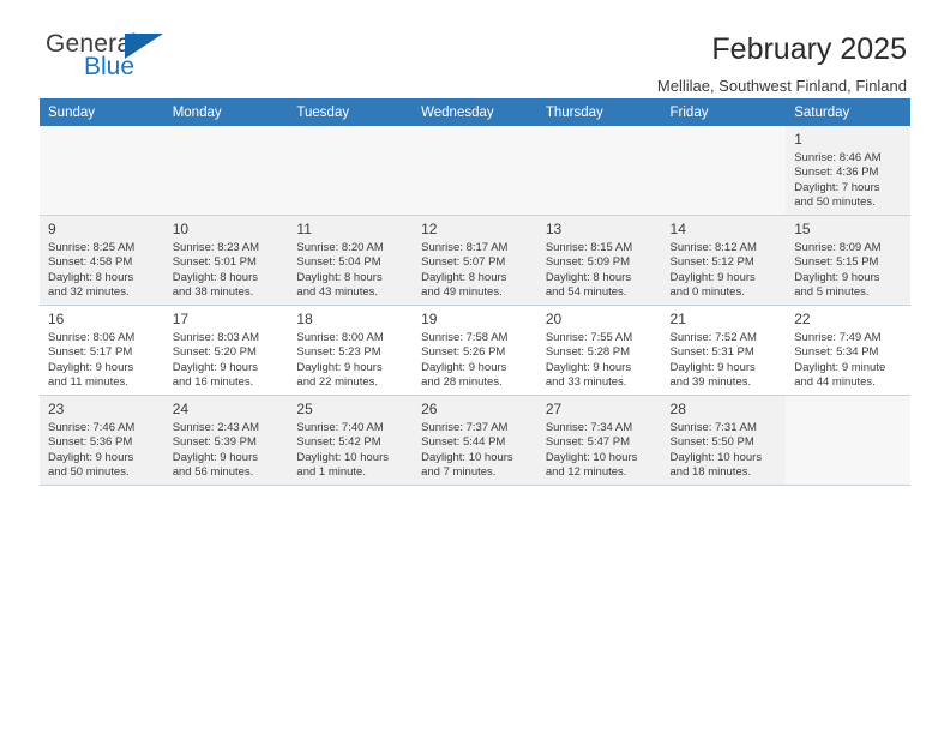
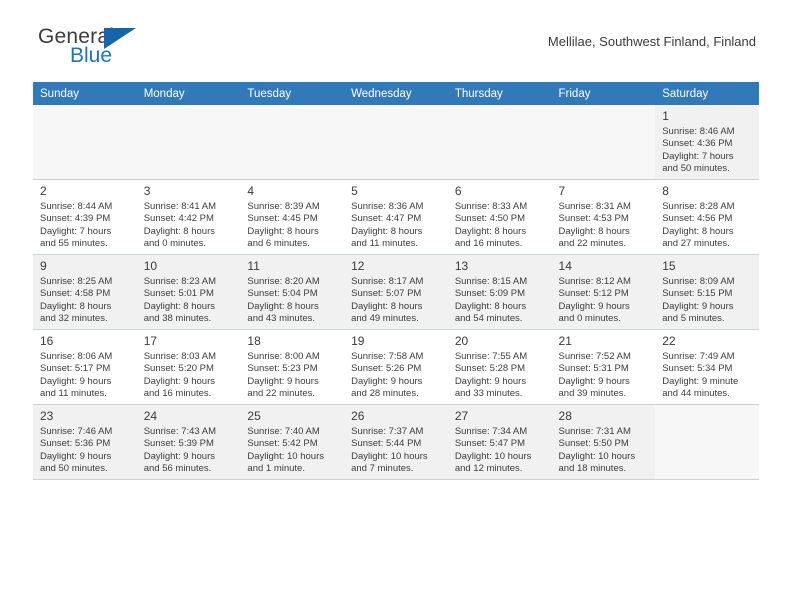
  General
  Blue
- February 2025
  Mellilae, Southwest Finland, Finland
  Sunday	Monday	Tuesday	Wednesday	Thursday	Friday	Saturday
  						1Sunrise: 8:46 AM Sunset: 4:36 PM Daylight: 7 hours and 50 minutes.
+ 2Sunrise: 8:44 AM Sunset: 4:39 PM Daylight: 7 hours and 55 minutes.	3Sunrise: 8:41 AM Sunset: 4:42 PM Daylight: 8 hours and 0 minutes.	4Sunrise: 8:39 AM Sunset: 4:45 PM Daylight: 8 hours and 6 minutes.	5Sunrise: 8:36 AM Sunset: 4:47 PM Daylight: 8 hours and 11 minutes.	6Sunrise: 8:33 AM Sunset: 4:50 PM Daylight: 8 hours and 16 minutes.	7Sunrise: 8:31 AM Sunset: 4:53 PM Daylight: 8 hours and 22 minutes.	8Sunrise: 8:28 AM Sunset: 4:56 PM Daylight: 8 hours and 27 minutes.
  9Sunrise: 8:25 AM Sunset: 4:58 PM Daylight: 8 hours and 32 minutes.	10Sunrise: 8:23 AM Sunset: 5:01 PM Daylight: 8 hours and 38 minutes.	11Sunrise: 8:20 AM Sunset: 5:04 PM Daylight: 8 hours and 43 minutes.	12Sunrise: 8:17 AM Sunset: 5:07 PM Daylight: 8 hours and 49 minutes.	13Sunrise: 8:15 AM Sunset: 5:09 PM Daylight: 8 hours and 54 minutes.	14Sunrise: 8:12 AM Sunset: 5:12 PM Daylight: 9 hours and 0 minutes.	15Sunrise: 8:09 AM Sunset: 5:15 PM Daylight: 9 hours and 5 minutes.
  16Sunrise: 8:06 AM Sunset: 5:17 PM Daylight: 9 hours and 11 minutes.	17Sunrise: 8:03 AM Sunset: 5:20 PM Daylight: 9 hours and 16 minutes.	18Sunrise: 8:00 AM Sunset: 5:23 PM Daylight: 9 hours and 22 minutes.	19Sunrise: 7:58 AM Sunset: 5:26 PM Daylight: 9 hours and 28 minutes.	20Sunrise: 7:55 AM Sunset: 5:28 PM Daylight: 9 hours and 33 minutes.	21Sunrise: 7:52 AM Sunset: 5:31 PM Daylight: 9 hours and 39 minutes.	22Sunrise: 7:49 AM Sunset: 5:34 PM Daylight: 9 minute and 44 minutes.
- 23Sunrise: 7:46 AM Sunset: 5:36 PM Daylight: 9 hours and 50 minutes.	24Sunrise: 2:43 AM Sunset: 5:39 PM Daylight: 9 hours and 56 minutes.	25Sunrise: 7:40 AM Sunset: 5:42 PM Daylight: 10 hours and 1 minute.	26Sunrise: 7:37 AM Sunset: 5:44 PM Daylight: 10 hours and 7 minutes.	27Sunrise: 7:34 AM Sunset: 5:47 PM Daylight: 10 hours and 12 minutes.	28Sunrise: 7:31 AM Sunset: 5:50 PM Daylight: 10 hours and 18 minutes.
+ 23Sunrise: 7:46 AM Sunset: 5:36 PM Daylight: 9 hours and 50 minutes.	24Sunrise: 7:43 AM Sunset: 5:39 PM Daylight: 9 hours and 56 minutes.	25Sunrise: 7:40 AM Sunset: 5:42 PM Daylight: 10 hours and 1 minute.	26Sunrise: 7:37 AM Sunset: 5:44 PM Daylight: 10 hours and 7 minutes.	27Sunrise: 7:34 AM Sunset: 5:47 PM Daylight: 10 hours and 12 minutes.	28Sunrise: 7:31 AM Sunset: 5:50 PM Daylight: 10 hours and 18 minutes.
